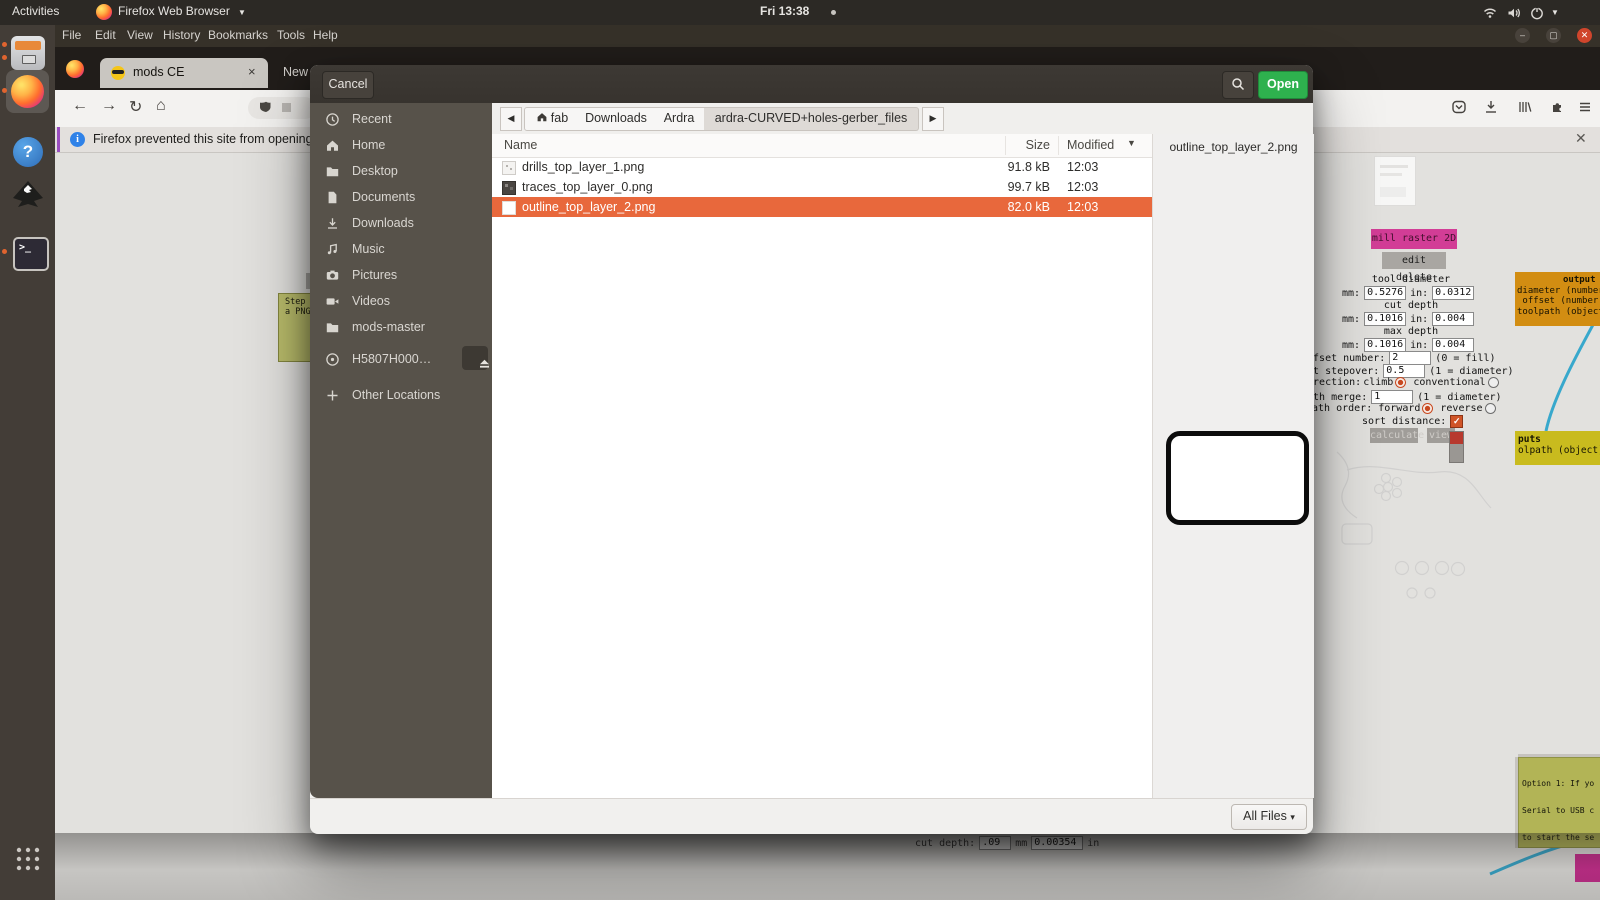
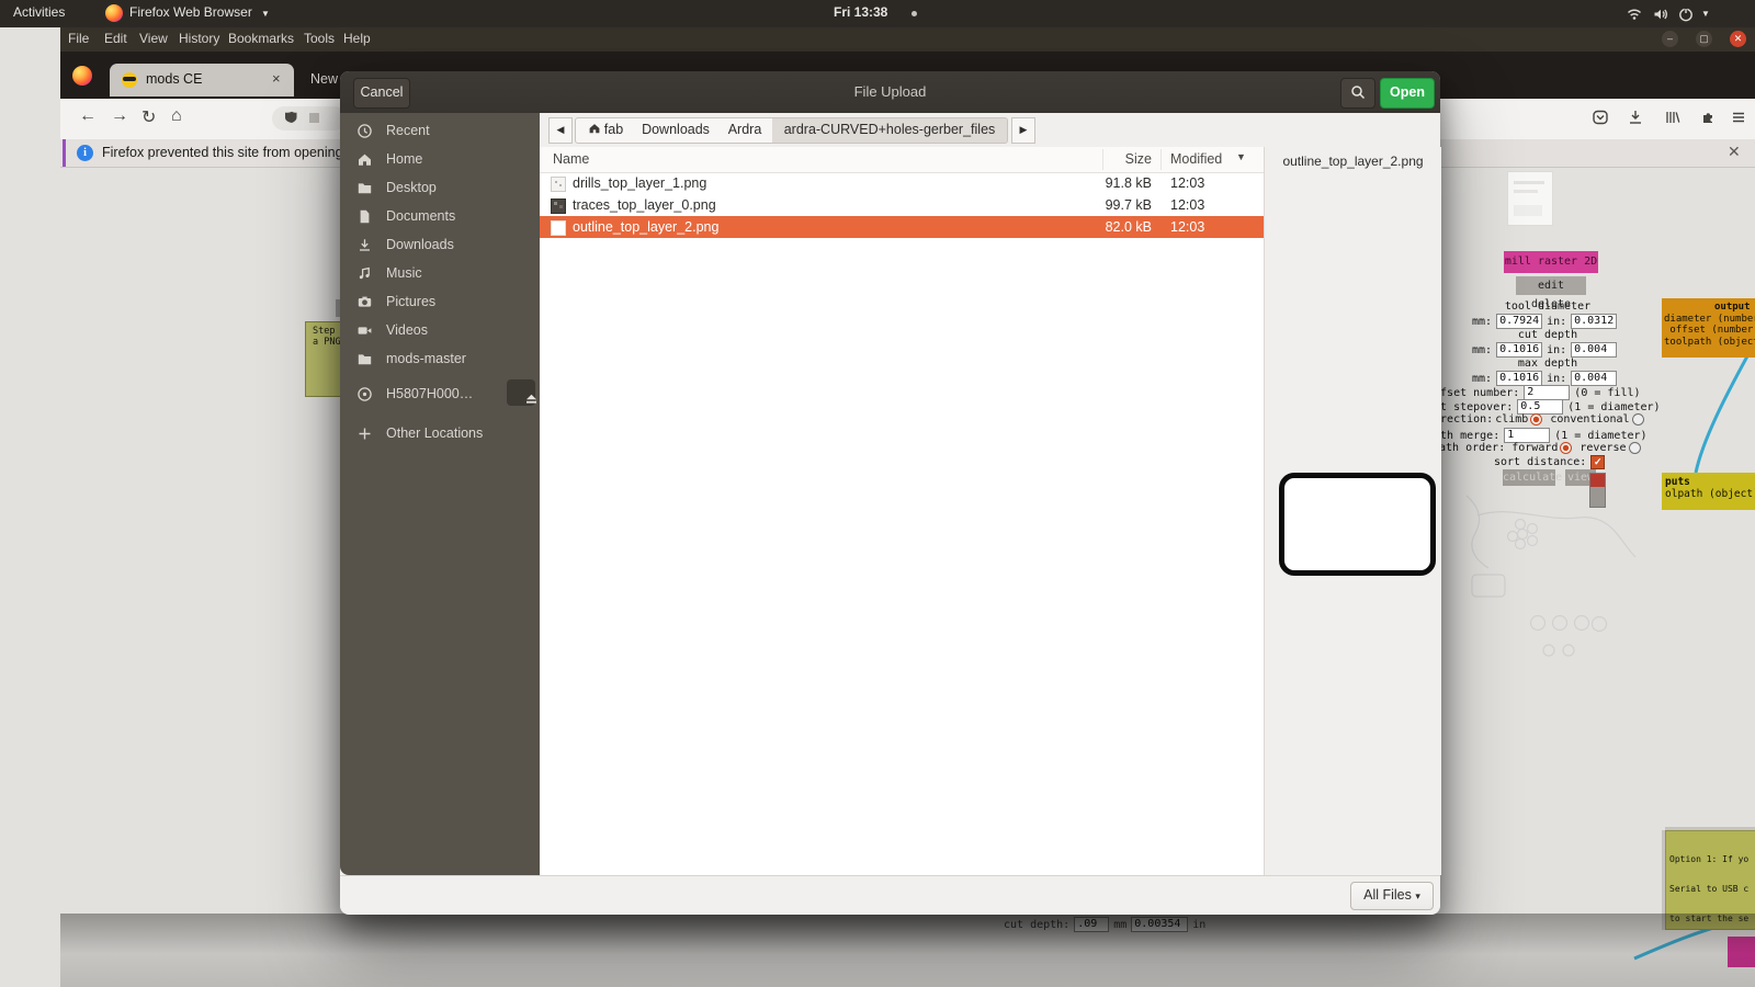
  Step
  a PNG
  mill raster 2D
  edit delete
  tool diameter
  mm:
- 0.5276
+ 0.7924
  in:
  0.0312
  cut depth
  mm:
  0.1016
  in:
  0.004
  max depth
  mm:
  0.1016
  in:
  0.004
  fset number:
  2
  (0 = fill)
  t stepover:
  0.5
  (1 = diameter)
  rection:
  climb
  conventional
  th merge:
  1
  (1 = diameter)
  ath order:
  forward
  reverse
  sort distance:
  ✓
  calculate
  vie
  output
  diameter (numbe
  offset (number
  toolpath (objec
  puts
  olpath (object
  Option 1: If yo
  Serial to USB c
  File
  Edit
  View
  History
  Bookmarks
  Tools
  Help
  –
  ▢
  ✕
  mods CE
  ×
  New
  ←
  →
  ↻
  ⌂
  i
  Firefox prevented this site from openin
  ✕
  Cancel
+ File Upload
  Open
  Recent
  Home
  Desktop
  Documents
  Downloads
  Music
  Pictures
  Videos
  mods-master
  H5807H000…
  Other Locations
  ◀
  fab
  Downloads
  Ardra
  ardra-CURVED+holes-gerber_files
  ▶
  Name
  Size
  Modified
  ▼
  drills_top_layer_1.png
  91.8 kB
  12:03
  traces_top_layer_0.png
  99.7 kB
  12:03
  outline_top_layer_2.png
  82.0 kB
  12:03
  outline_top_layer_2.png
  All Files ▾
  Activities
  Firefox Web Browser
  ▼
  Fri 13:38
  ▼
- ?
- >_
